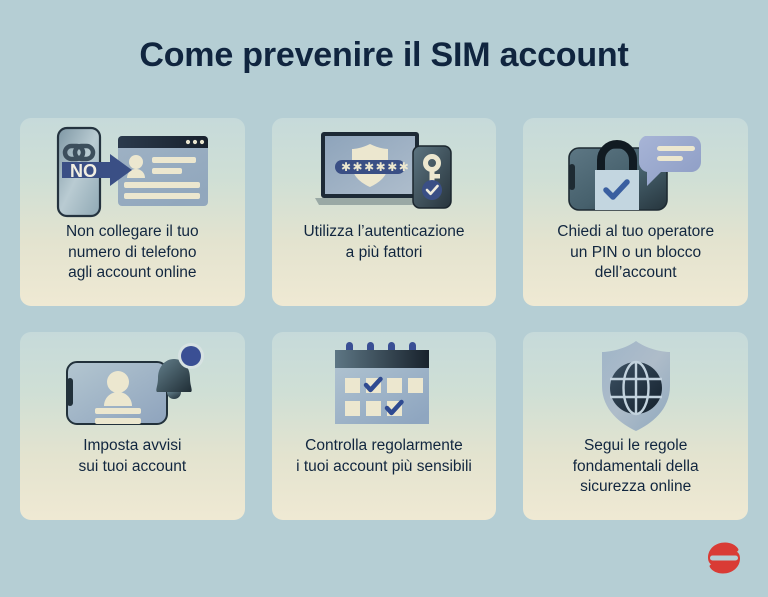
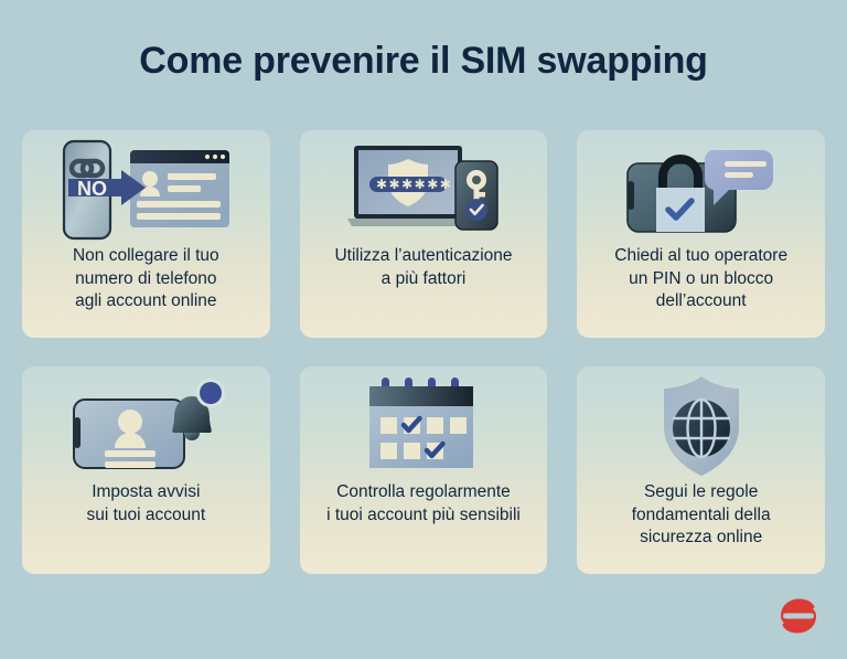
- Come prevenire il SIM account
+ Come prevenire il SIM swapping
  NO
  Non collegare il tuo
  numero di telefono
  agli account online
  ✱✱✱✱✱✱
  Utilizza l’autenticazione
  a più fattori
  Chiedi al tuo operatore
  un PIN o un blocco
  dell’account
  Imposta avvisi
  sui tuoi account
  Controlla regolarmente
  i tuoi account più sensibili
  Segui le regole
  fondamentali della
  sicurezza online
